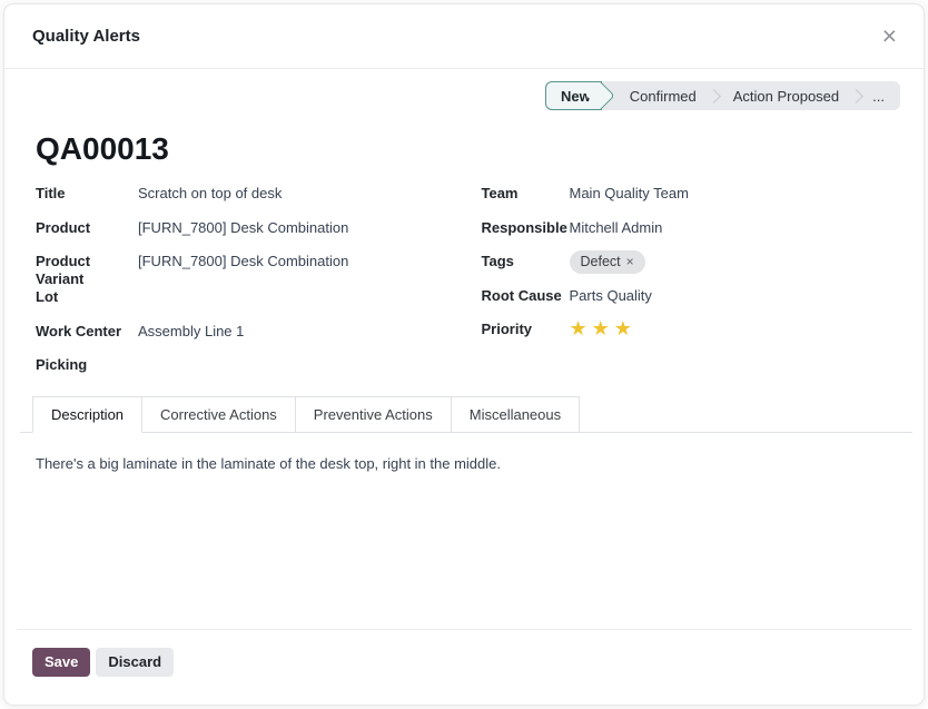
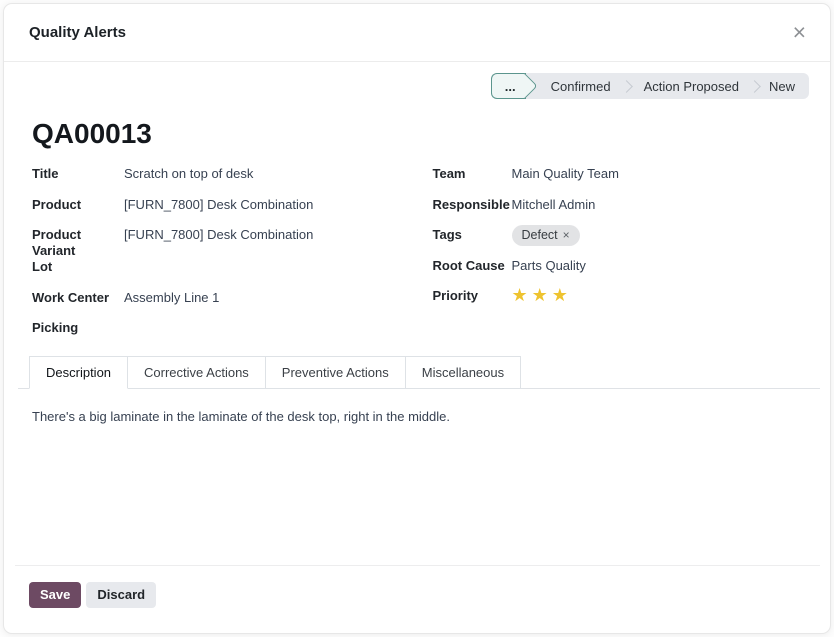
  Quality Alerts
  ×
- New
+ ...
  Confirmed
  Action Proposed
- ...
+ New
  QA00013
  Title
  Scratch on top of desk
  Product
  [FURN_7800] Desk Combination
  Product Variant
  [FURN_7800] Desk Combination
  Lot
  Work Center
  Assembly Line 1
  Picking
  Team
  Main Quality Team
  Responsible
  Mitchell Admin
  Tags
  Defect
  ×
  Root Cause
  Parts Quality
  Priority
  ★★★
  Description
  Corrective Actions
  Preventive Actions
  Miscellaneous
  There's a big laminate in the laminate of the desk top, right in the middle.
  Save
  Discard
